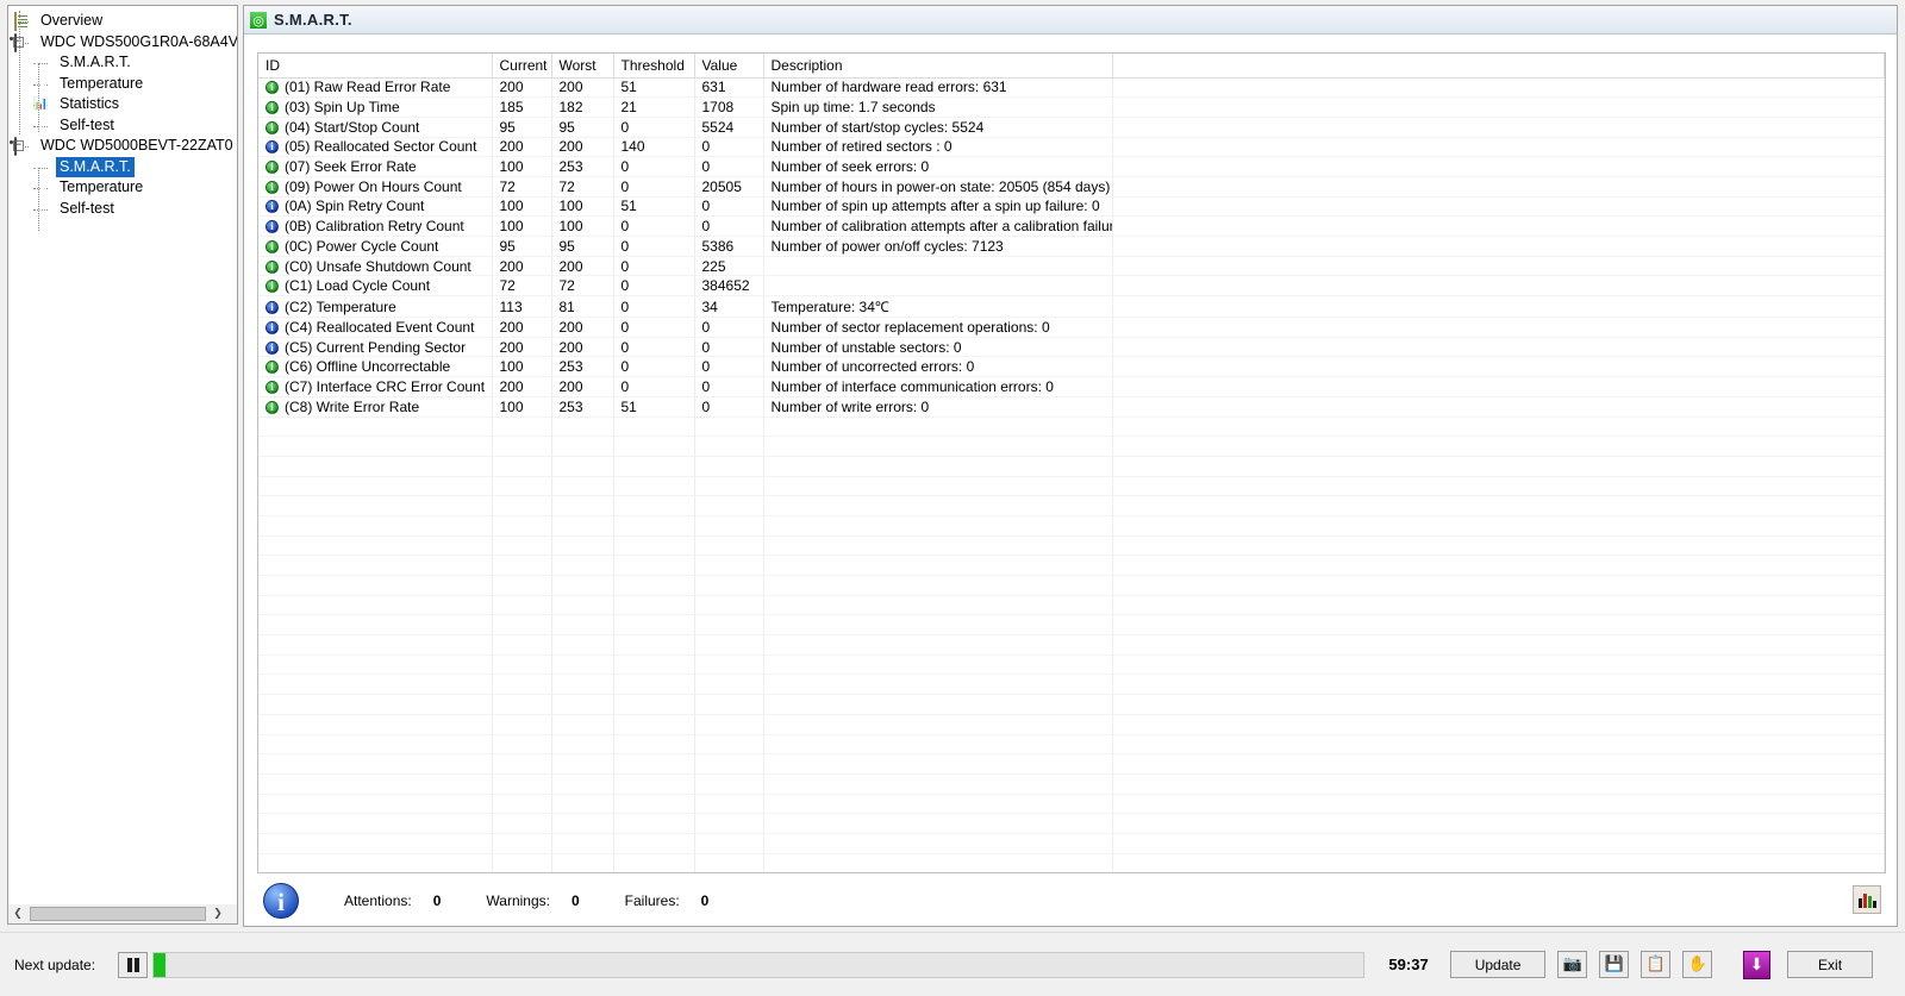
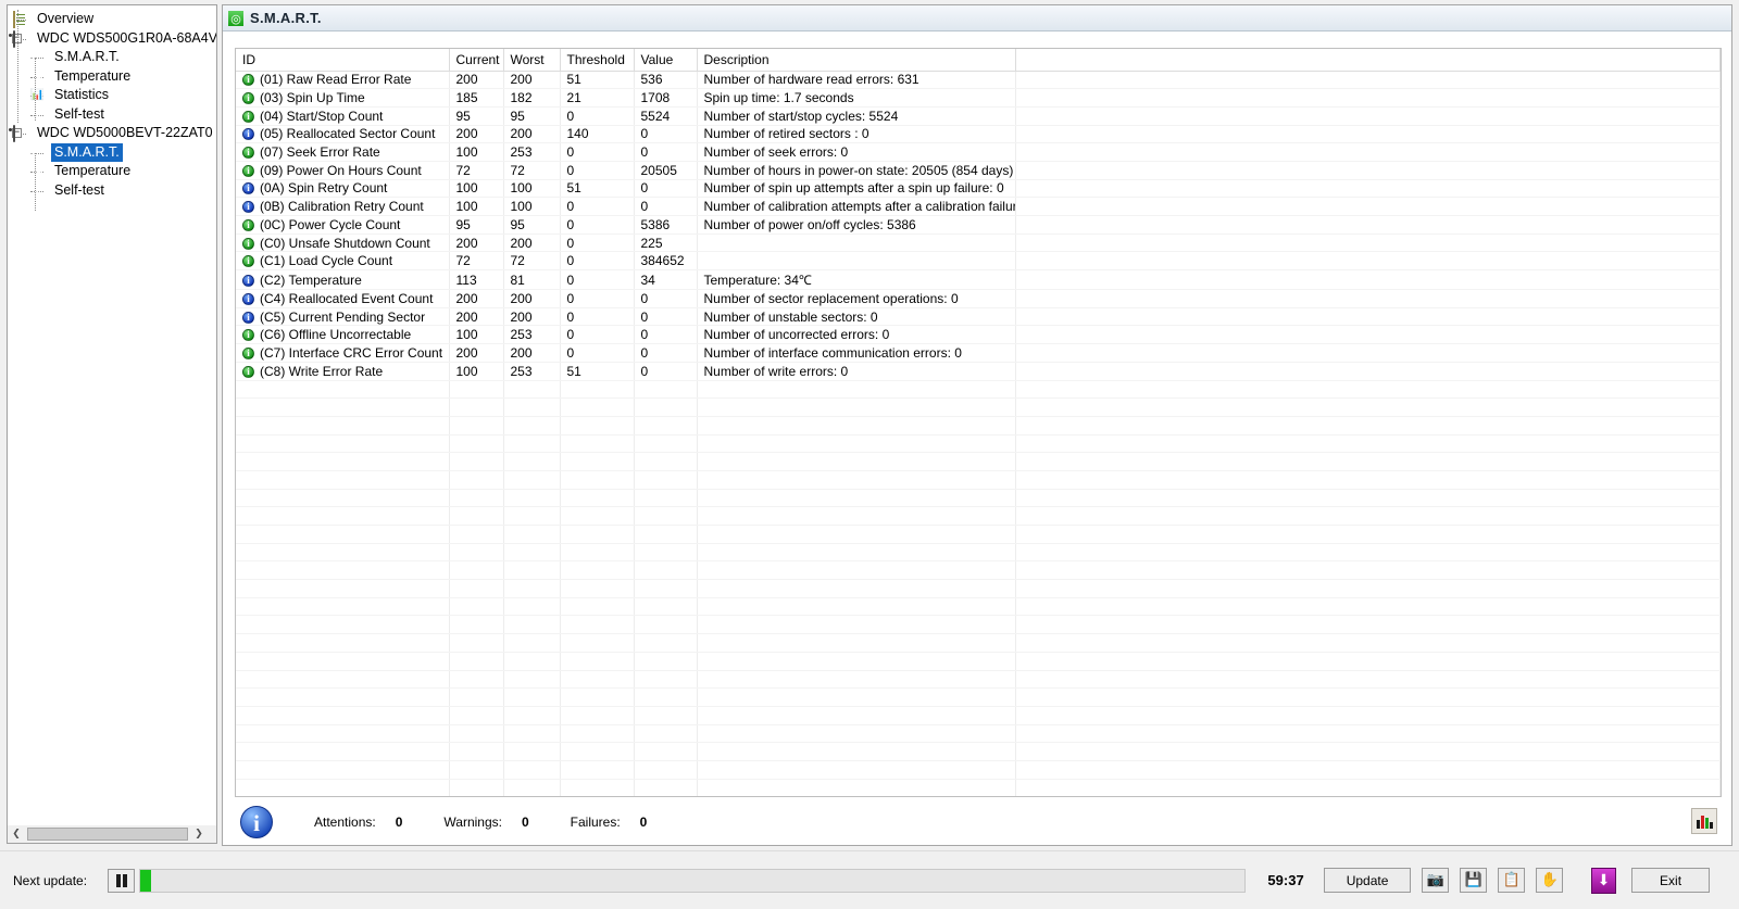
  Overview
  −
  WDC WDS500G1R0A-68A4V
  S.M.A.R.T.
  Temperature
  Statistics
  Self-test
  −
  WDC WD5000BEVT-22ZAT0
  S.M.A.R.T.
  Temperature
  Self-test
  ❮
  ❯
  S.M.A.R.T.
  ID	Current	Worst	Threshold	Value	Description
- (01) Raw Read Error Rate	200	200	51	631	Number of hardware read errors: 631
+ (01) Raw Read Error Rate	200	200	51	536	Number of hardware read errors: 631
  (03) Spin Up Time	185	182	21	1708	Spin up time: 1.7 seconds
  (04) Start/Stop Count	95	95	0	5524	Number of start/stop cycles: 5524
  (05) Reallocated Sector Count	200	200	140	0	Number of retired sectors : 0
  (07) Seek Error Rate	100	253	0	0	Number of seek errors: 0
  (09) Power On Hours Count	72	72	0	20505	Number of hours in power-on state: 20505 (854 days)
  (0A) Spin Retry Count	100	100	51	0	Number of spin up attempts after a spin up failure: 0
  (0B) Calibration Retry Count	100	100	0	0	Number of calibration attempts after a calibration failur
- (0C) Power Cycle Count	95	95	0	5386	Number of power on/off cycles: 7123
+ (0C) Power Cycle Count	95	95	0	5386	Number of power on/off cycles: 5386
  (C0) Unsafe Shutdown Count	200	200	0	225
  (C1) Load Cycle Count	72	72	0	384652
  (C2) Temperature	113	81	0	34	Temperature: 34℃
  (C4) Reallocated Event Count	200	200	0	0	Number of sector replacement operations: 0
  (C5) Current Pending Sector	200	200	0	0	Number of unstable sectors: 0
  (C6) Offline Uncorrectable	100	253	0	0	Number of uncorrected errors: 0
  (C7) Interface CRC Error Count	200	200	0	0	Number of interface communication errors: 0
  (C8) Write Error Rate	100	253	51	0	Number of write errors: 0
  Attentions:
  0
  Warnings:
  0
  Failures:
  0
  Next update:
  59:37
  Update
  📷
  💾
  📋
  ✋
  ⬇
  Exit
